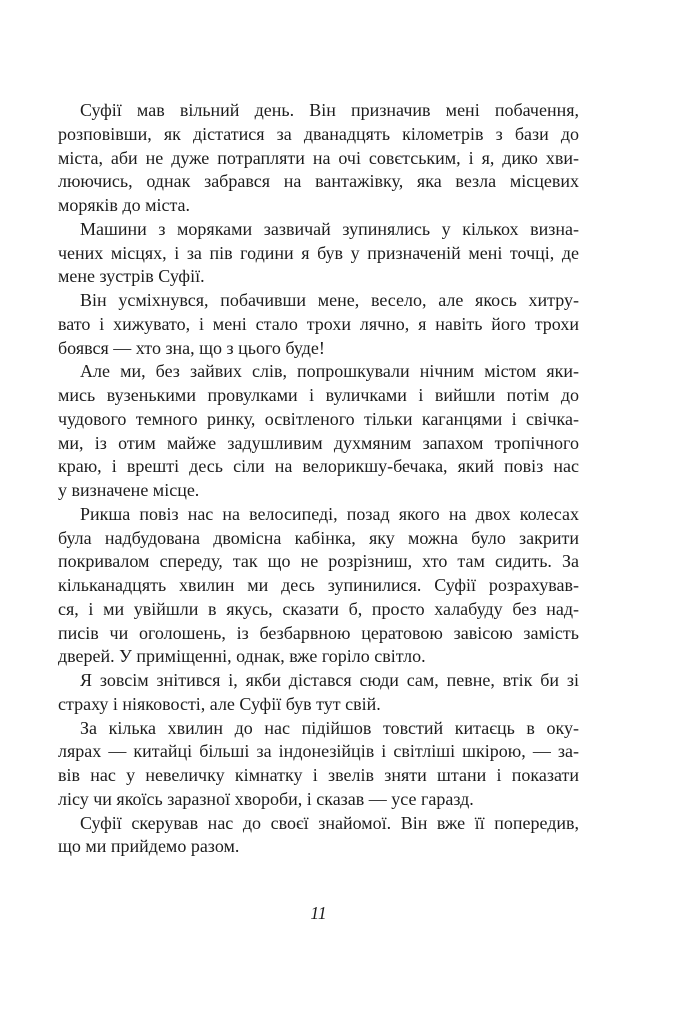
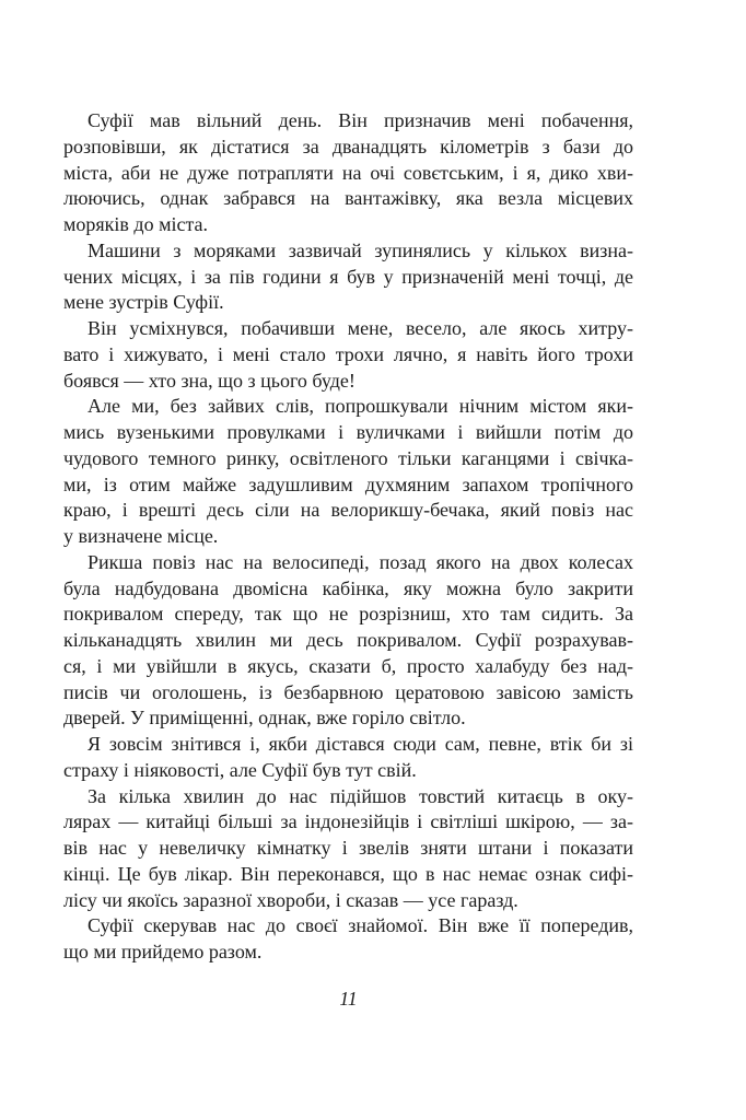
  Суфії мав вільний день. Він призначив мені побачення,
  розповівши, як дістатися за дванадцять кілометрів з бази до
  міста, аби не дуже потрапляти на очі совєтським, і я, дико хви-
  люючись, однак забрався на вантажівку, яка везла місцевих
  моряків до міста.
  Машини з моряками зазвичай зупинялись у кількох визна-
  чених місцях, і за пів години я був у призначеній мені точці, де
  мене зустрів Суфії.
  Він усміхнувся, побачивши мене, весело, але якось хитру-
  вато і хижувато, і мені стало трохи лячно, я навіть його трохи
  боявся — хто зна, що з цього буде!
  Але ми, без зайвих слів, попрошкували нічним містом яки-
  мись вузенькими провулками і вуличками і вийшли потім до
  чудового темного ринку, освітленого тільки каганцями і свічка-
  ми, із отим майже задушливим духмяним запахом тропічного
  краю, і врешті десь сіли на велорикшу-бечака, який повіз нас
  у визначене місце.
  Рикша повіз нас на велосипеді, позад якого на двох колесах
  була надбудована двомісна кабінка, яку можна було закрити
  покривалом спереду, так що не розрізниш, хто там сидить. За
- кільканадцять хвилин ми десь зупинилися. Суфії розрахував-
+ кільканадцять хвилин ми десь покривалом. Суфії розрахував-
  ся, і ми увійшли в якусь, сказати б, просто халабуду без над-
  писів чи оголошень, із безбарвною цератовою завісою замість
  дверей. У приміщенні, однак, вже горіло світло.
  Я зовсім знітився і, якби дістався сюди сам, певне, втік би зі
  страху і ніяковості, але Суфії був тут свій.
  За кілька хвилин до нас підійшов товстий китаєць в оку-
  лярах — китайці більші за індонезійців і світліші шкірою, — за-
  вів нас у невеличку кімнатку і звелів зняти штани і показати
+ кінці. Це був лікар. Він переконався, що в нас немає ознак сифі-
  лісу чи якоїсь заразної хвороби, і сказав — усе гаразд.
  Суфії скерував нас до своєї знайомої. Він вже її попередив,
  що ми прийдемо разом.
  11
